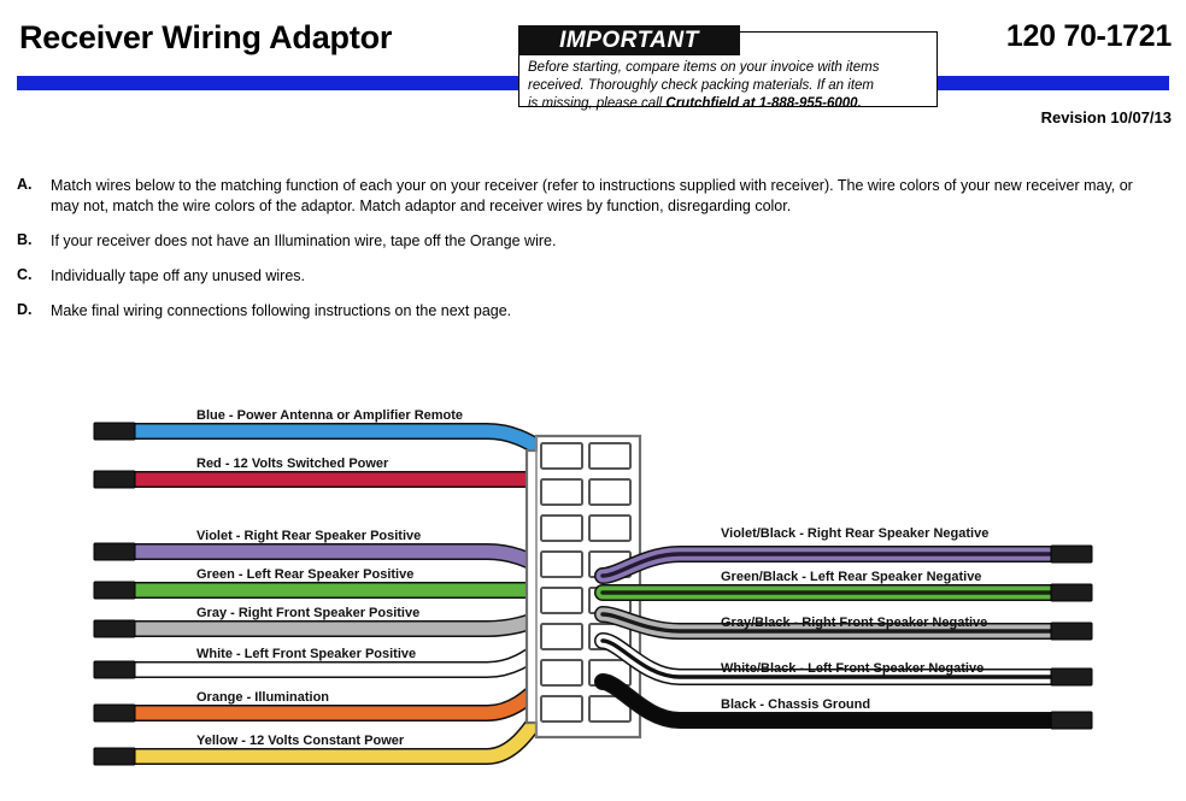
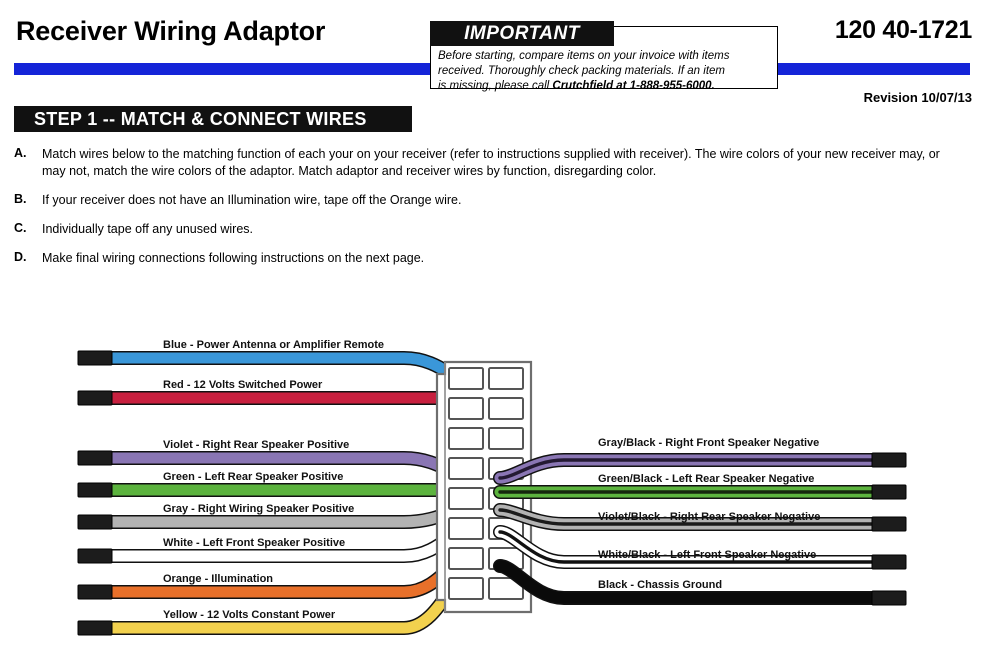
  Receiver Wiring Adaptor
- 120 70-1721
+ 120 40-1721
  Revision 10/07/13
  IMPORTANT
  Before starting, compare items on your invoice with items
  received. Thoroughly check packing materials. If an item
  is missing, please call Crutchfield at 1-888-955-6000.
+ STEP 1 -- MATCH & CONNECT WIRES
  A.
  Match wires below to the matching function of each your on your receiver (refer to instructions supplied with receiver). The wire colors of your new receiver may, or may not, match the wire colors of the adaptor. Match adaptor and receiver wires by function, disregarding color.
  B.
  If your receiver does not have an Illumination wire, tape off the Orange wire.
  C.
  Individually tape off any unused wires.
  D.
  Make final wiring connections following instructions on the next page.
  Blue - Power Antenna or Amplifier Remote
  Red - 12 Volts Switched Power
  Violet - Right Rear Speaker Positive
  Green - Left Rear Speaker Positive
- Gray - Right Front Speaker Positive
+ Gray - Right Wiring Speaker Positive
  White - Left Front Speaker Positive
  Orange - Illumination
  Yellow - 12 Volts Constant Power
- Violet/Black - Right Rear Speaker Negative
+ Gray/Black - Right Front Speaker Negative
  Green/Black - Left Rear Speaker Negative
- Gray/Black - Right Front Speaker Negative
+ Violet/Black - Right Rear Speaker Negative
  White/Black - Left Front Speaker Negative
  Black - Chassis Ground
